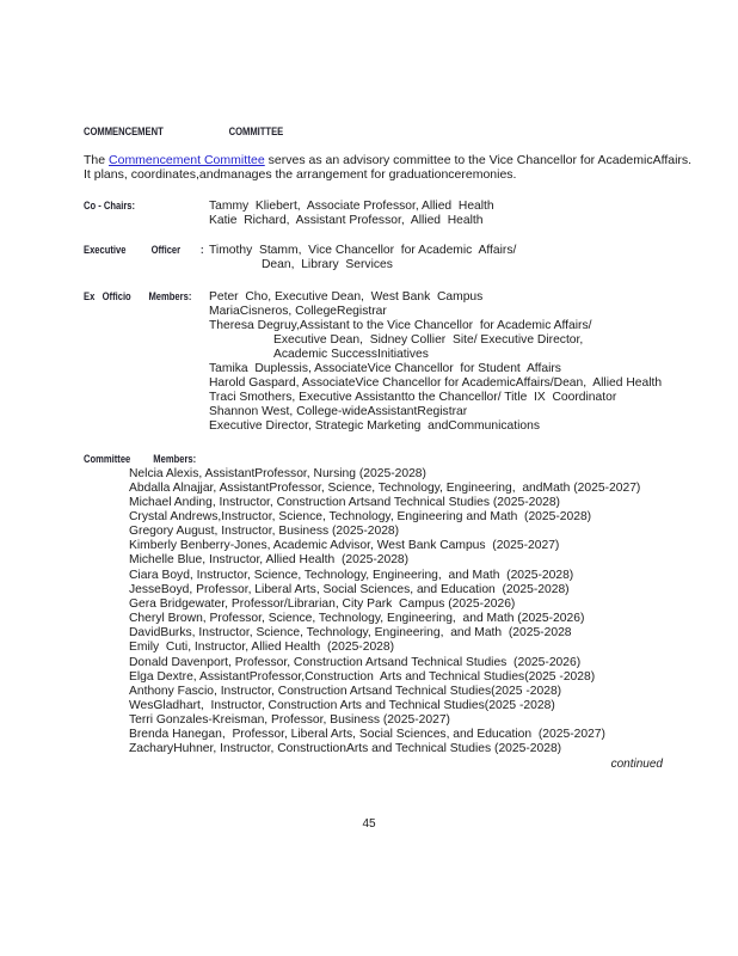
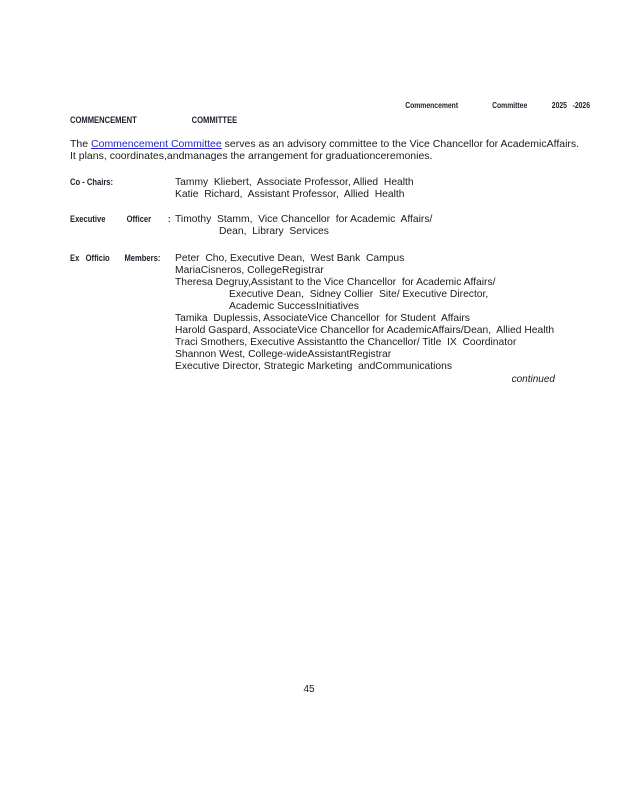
+ Commencement Committee 2025 -2026
  COMMENCEMENT COMMITTEE
  The Commencement Committee serves as an advisory committee to the Vice Chancellor for AcademicAffairs.
  It plans, coordinates,andmanages the arrangement for graduationceremonies.
  Co - Chairs:
  Tammy Kliebert, Associate Professor, Allied Health
  Katie Richard, Assistant Professor, Allied Health
  Executive Officer :
  Timothy Stamm, Vice Chancellor for Academic Affairs/
  Dean, Library Services
  Ex Officio Members:
  Peter Cho, Executive Dean, West Bank Campus
  MariaCisneros, CollegeRegistrar
  Theresa Degruy,Assistant to the Vice Chancellor for Academic Affairs/
  Executive Dean, Sidney Collier Site/ Executive Director,
  Academic SuccessInitiatives
  Tamika Duplessis, AssociateVice Chancellor for Student Affairs
  Harold Gaspard, AssociateVice Chancellor for AcademicAffairs/Dean, Allied Health
  Traci Smothers, Executive Assistantto the Chancellor/ Title IX Coordinator
  Shannon West, College-wideAssistantRegistrar
  Executive Director, Strategic Marketing andCommunications
- Committee Members:
- Nelcia Alexis, AssistantProfessor, Nursing (2025-2028)
- Abdalla Alnajjar, AssistantProfessor, Science, Technology, Engineering, andMath (2025-2027)
- Michael Anding, Instructor, Construction Artsand Technical Studies (2025-2028)
- Crystal Andrews,Instructor, Science, Technology, Engineering and Math (2025-2028)
- Gregory August, Instructor, Business (2025-2028)
- Kimberly Benberry-Jones, Academic Advisor, West Bank Campus (2025-2027)
- Michelle Blue, Instructor, Allied Health (2025-2028)
- Ciara Boyd, Instructor, Science, Technology, Engineering, and Math (2025-2028)
- JesseBoyd, Professor, Liberal Arts, Social Sciences, and Education (2025-2028)
- Gera Bridgewater, Professor/Librarian, City Park Campus (2025-2026)
- Cheryl Brown, Professor, Science, Technology, Engineering, and Math (2025-2026)
- DavidBurks, Instructor, Science, Technology, Engineering, and Math (2025-2028
- Emily Cuti, Instructor, Allied Health (2025-2028)
- Donald Davenport, Professor, Construction Artsand Technical Studies (2025-2026)
- Elga Dextre, AssistantProfessor,Construction Arts and Technical Studies(2025 -2028)
- Anthony Fascio, Instructor, Construction Artsand Technical Studies(2025 -2028)
- WesGladhart, Instructor, Construction Arts and Technical Studies(2025 -2028)
- Terri Gonzales-Kreisman, Professor, Business (2025-2027)
- Brenda Hanegan, Professor, Liberal Arts, Social Sciences, and Education (2025-2027)
- ZacharyHuhner, Instructor, ConstructionArts and Technical Studies (2025-2028)
  continued
  45
